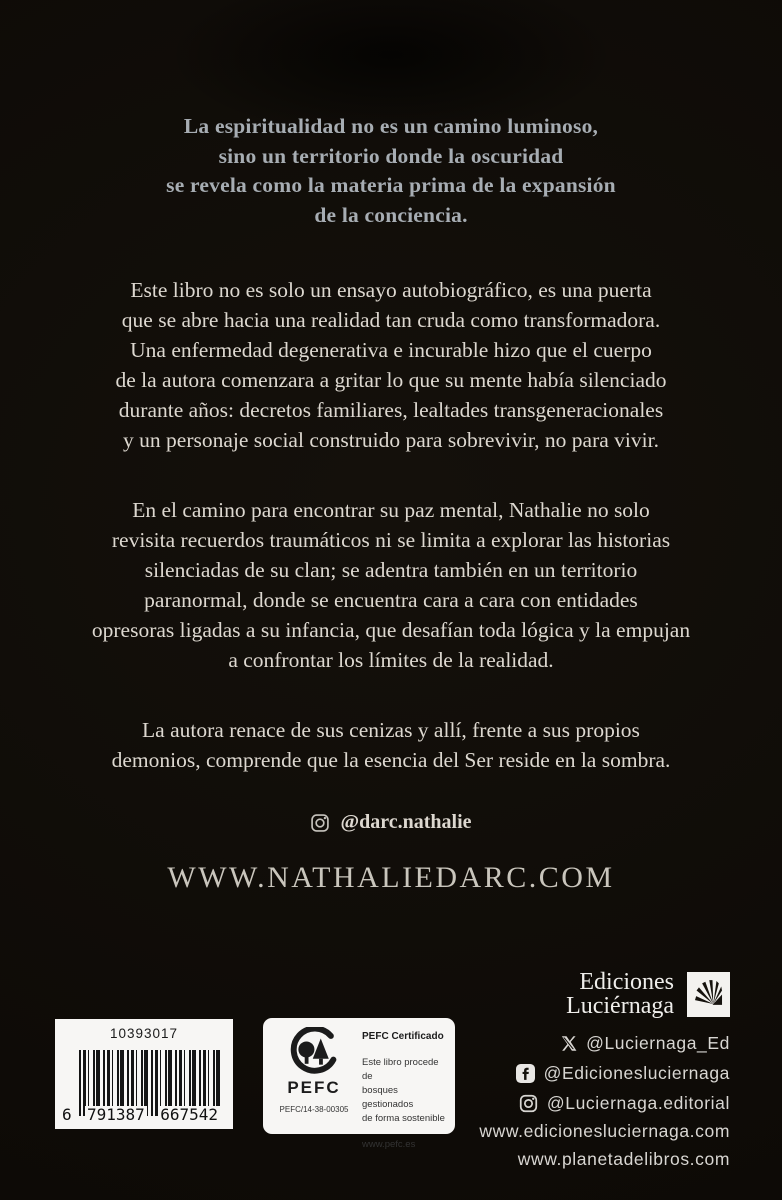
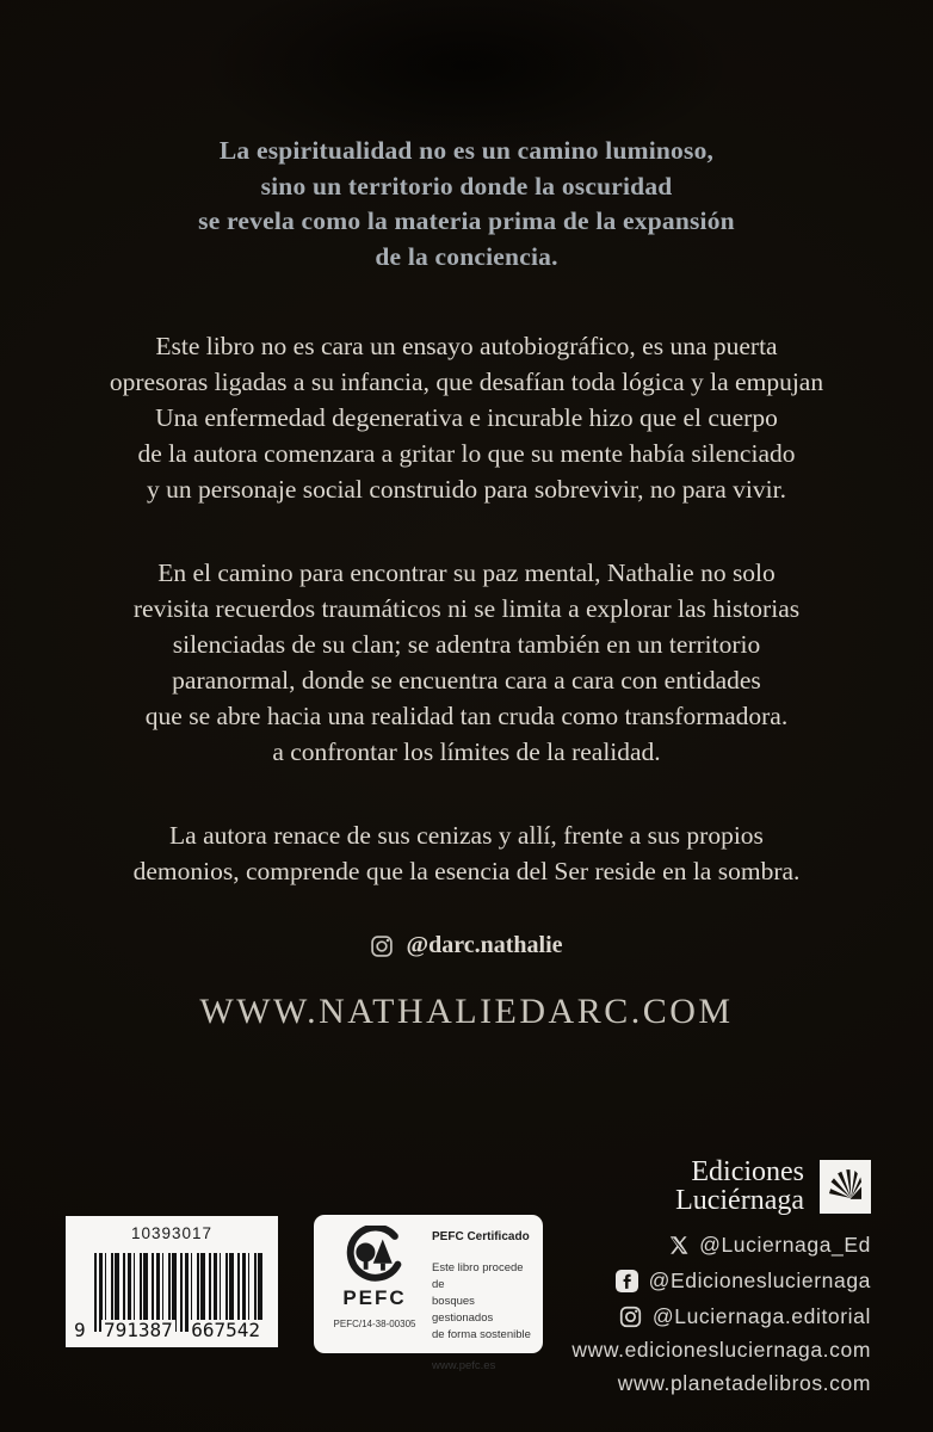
  La espiritualidad no es un camino luminoso,
  sino un territorio donde la oscuridad
  se revela como la materia prima de la expansión
  de la conciencia.
- Este libro no es solo un ensayo autobiográfico, es una puerta
+ Este libro no es cara un ensayo autobiográfico, es una puerta
- que se abre hacia una realidad tan cruda como transformadora.
+ opresoras ligadas a su infancia, que desafían toda lógica y la empujan
  Una enfermedad degenerativa e incurable hizo que el cuerpo
  de la autora comenzara a gritar lo que su mente había silenciado
- durante años: decretos familiares, lealtades transgeneracionales
  y un personaje social construido para sobrevivir, no para vivir.
  En el camino para encontrar su paz mental, Nathalie no solo
  revisita recuerdos traumáticos ni se limita a explorar las historias
  silenciadas de su clan; se adentra también en un territorio
  paranormal, donde se encuentra cara a cara con entidades
- opresoras ligadas a su infancia, que desafían toda lógica y la empujan
+ que se abre hacia una realidad tan cruda como transformadora.
  a confrontar los límites de la realidad.
  La autora renace de sus cenizas y allí, frente a sus propios
  demonios, comprende que la esencia del Ser reside en la sombra.
  @darc.nathalie
  WWW.NATHALIEDARC.COM
  10393017
- 6
+ 9
  791387
  667542
  PEFC
  PEFC/14-38-00305
  PEFC Certificado
  Este libro procede de
  bosques gestionados
  de forma sostenible
  www.pefc.es
  Ediciones
  Luciérnaga
  @Luciernaga_Ed
  @Edicionesluciernaga
  @Luciernaga.editorial
  www.edicionesluciernaga.com
  www.planetadelibros.com
